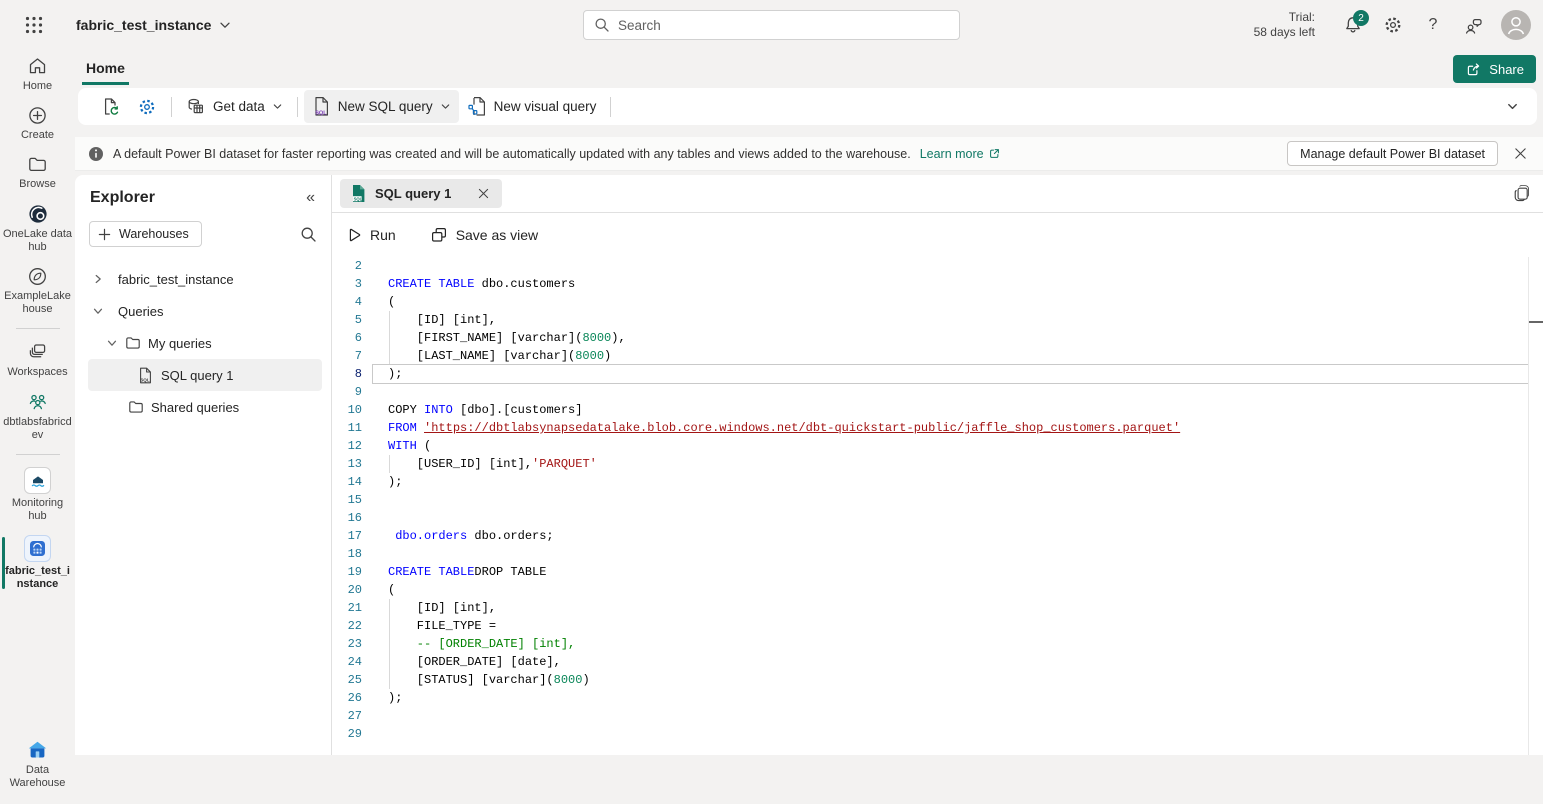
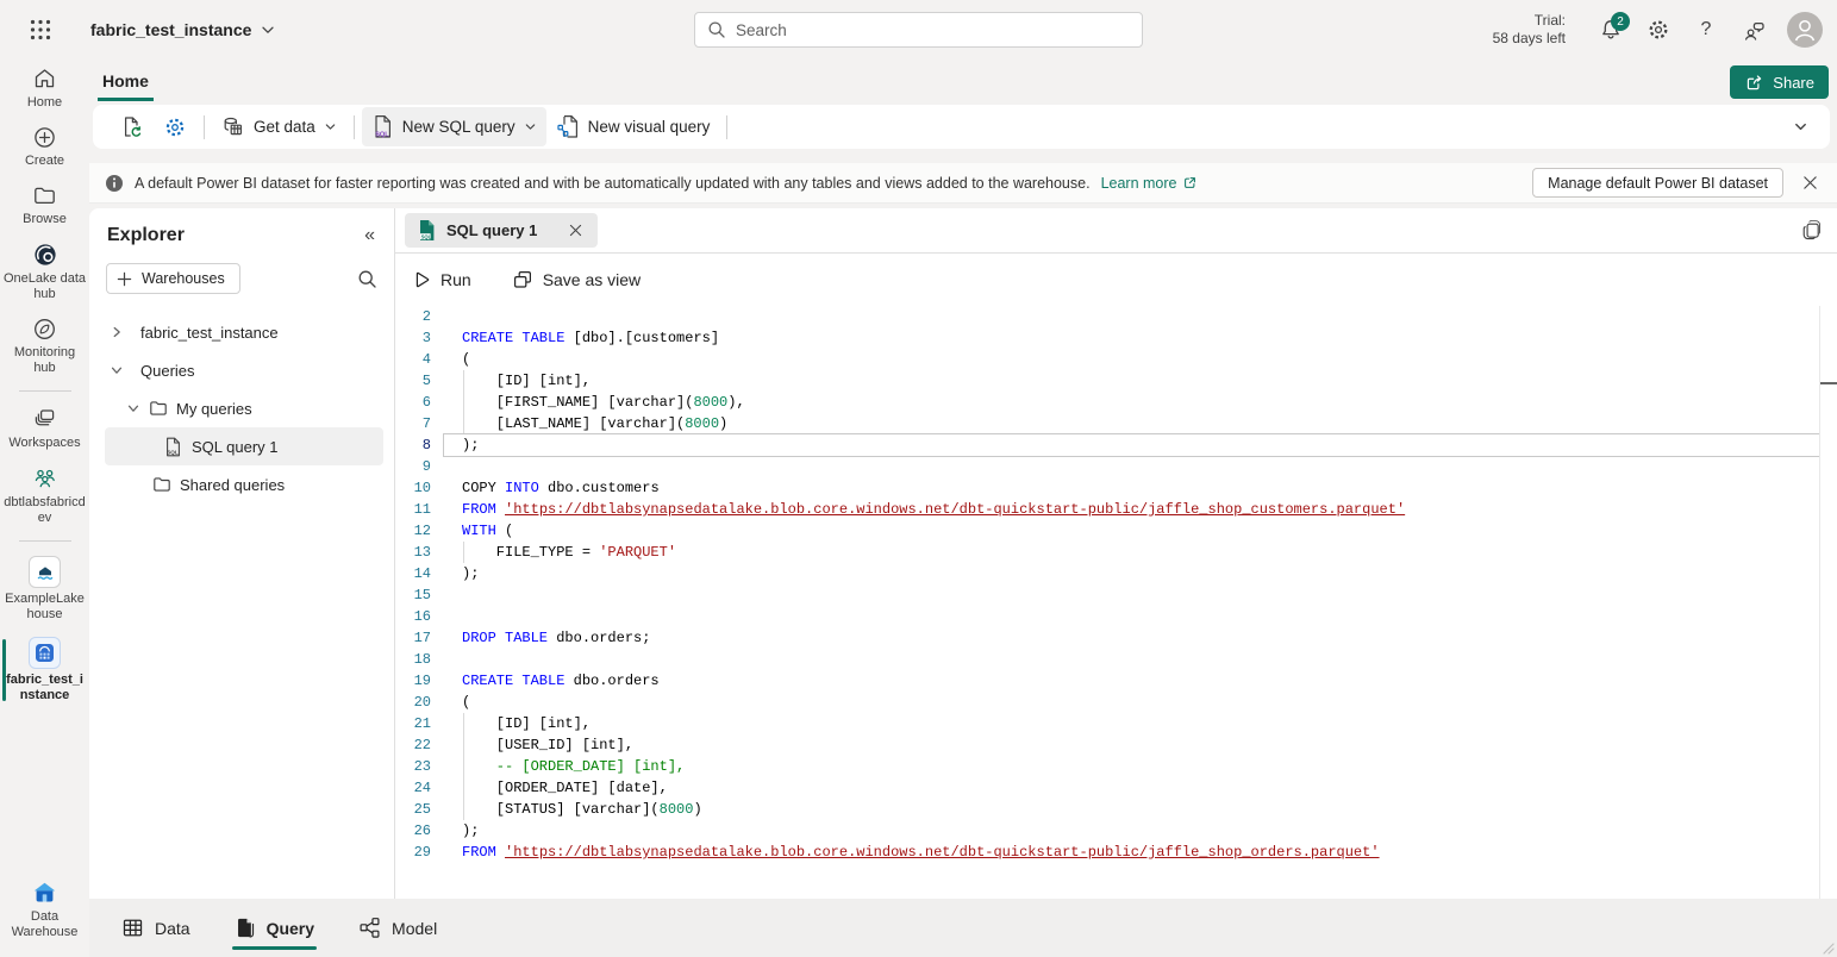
  fabric_test_instance
  Search
  Trial:
  58 days left
  2
  ?
  Home
  Create
  Browse
  OneLake data hub
- ExampleLakehouse
+ Monitoring hub
  Workspaces
  dbtlabsfabricdev
- Monitoring hub
+ ExampleLakehouse
  fabric_test_instance
  Data Warehouse
  Home
  Share
  Get data
  New SQL query
  New visual query
- A default Power BI dataset for faster reporting was created and will be automatically updated with any tables and views added to the warehouse.
+ A default Power BI dataset for faster reporting was created and with be automatically updated with any tables and views added to the warehouse.
  Learn more
  Manage default Power BI dataset
  Explorer
  «
  Warehouses
  fabric_test_instance
  Queries
  My queries
  SQL query 1
  Shared queries
  SQL query 1
  Run
  Save as view
  2
  3
- CREATE TABLE dbo.customers
+ CREATE TABLE [dbo].[customers]
  4
  (
  5
  [ID] [int],
  6
  [FIRST_NAME] [varchar](8000),
  7
  [LAST_NAME] [varchar](8000)
  8
  );
  9
  10
- COPY INTO [dbo].[customers]
+ COPY INTO dbo.customers
  11
  FROM 'https://dbtlabsynapsedatalake.blob.core.windows.net/dbt-quickstart-public/jaffle_shop_customers.parquet'
  12
  WITH (
  13
- [USER_ID] [int],'PARQUET'
+ FILE_TYPE = 'PARQUET'
  14
  );
  15
  16
  17
- dbo.orders dbo.orders;
+ DROP TABLE dbo.orders;
  18
  19
- CREATE TABLEDROP TABLE
+ CREATE TABLE dbo.orders
  20
  (
  21
  [ID] [int],
  22
- FILE_TYPE =
+ [USER_ID] [int],
  23
  -- [ORDER_DATE] [int],
  24
  [ORDER_DATE] [date],
  25
  [STATUS] [varchar](8000)
  26
  );
- 27
  29
+ FROM 'https://dbtlabsynapsedatalake.blob.core.windows.net/dbt-quickstart-public/jaffle_shop_orders.parquet'
+ Data
+ Query
+ Model
